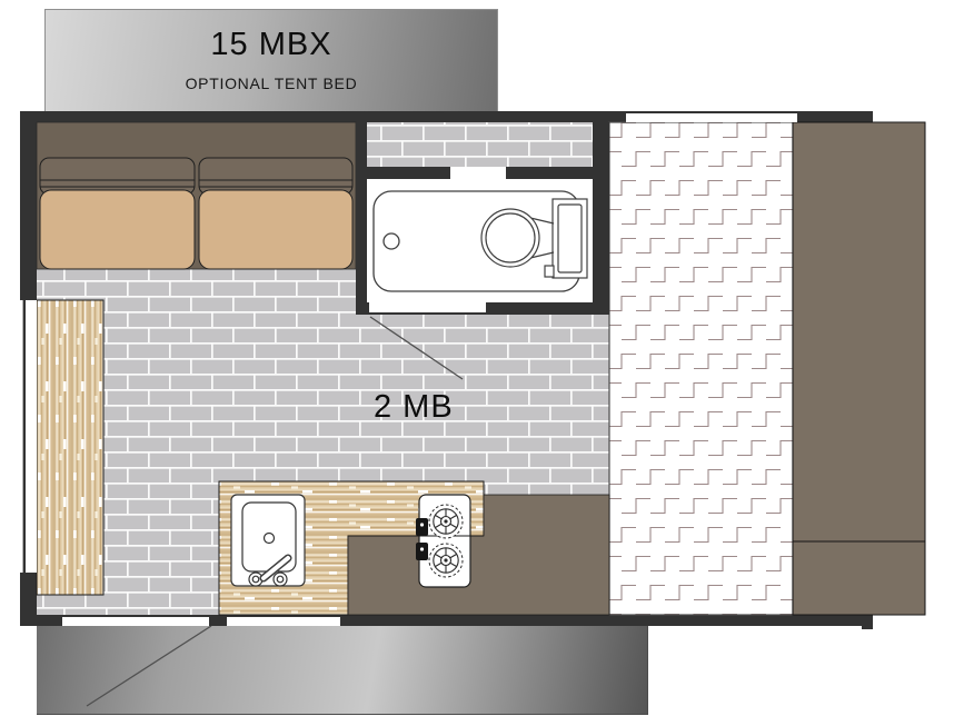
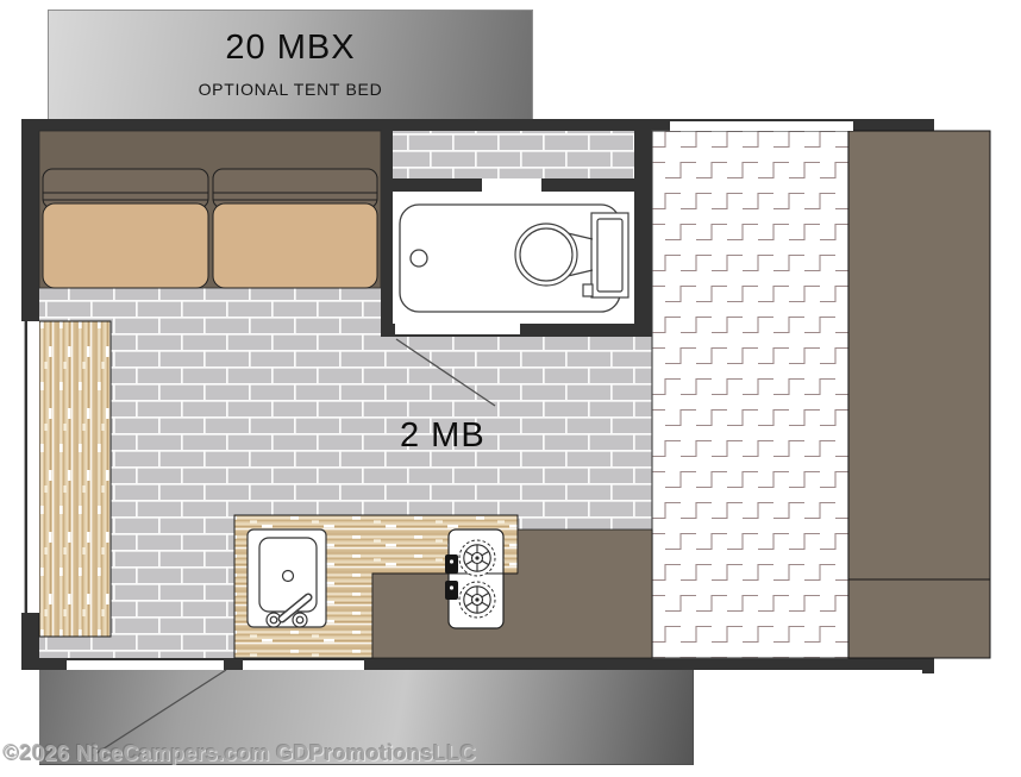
- 15 MBX
+ 20 MBX
  OPTIONAL TENT BED
  2 MB
+ ©2026 NiceCampers.com GDPromotionsLLC
